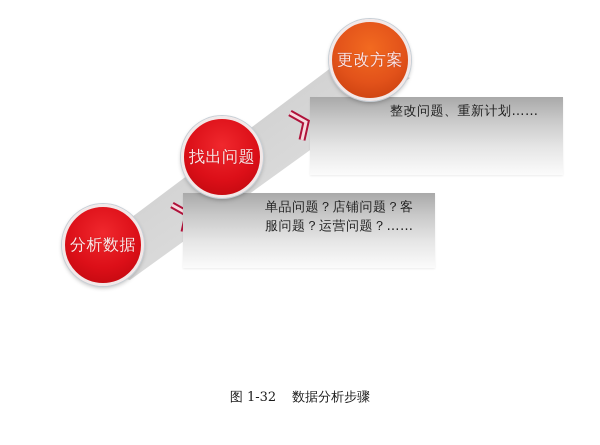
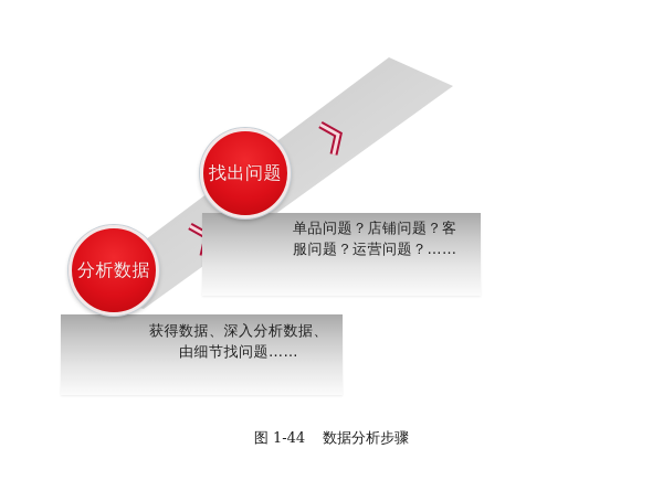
- 整改问题、重新计划……
  单品问题？店铺问题？客
  服问题？运营问题？……
+ 获得数据、深入分析数据、
+ 由细节找问题……
  分析数据
  找出问题
- 更改方案
- 图 1-32 数据分析步骤
+ 图 1-44 数据分析步骤
